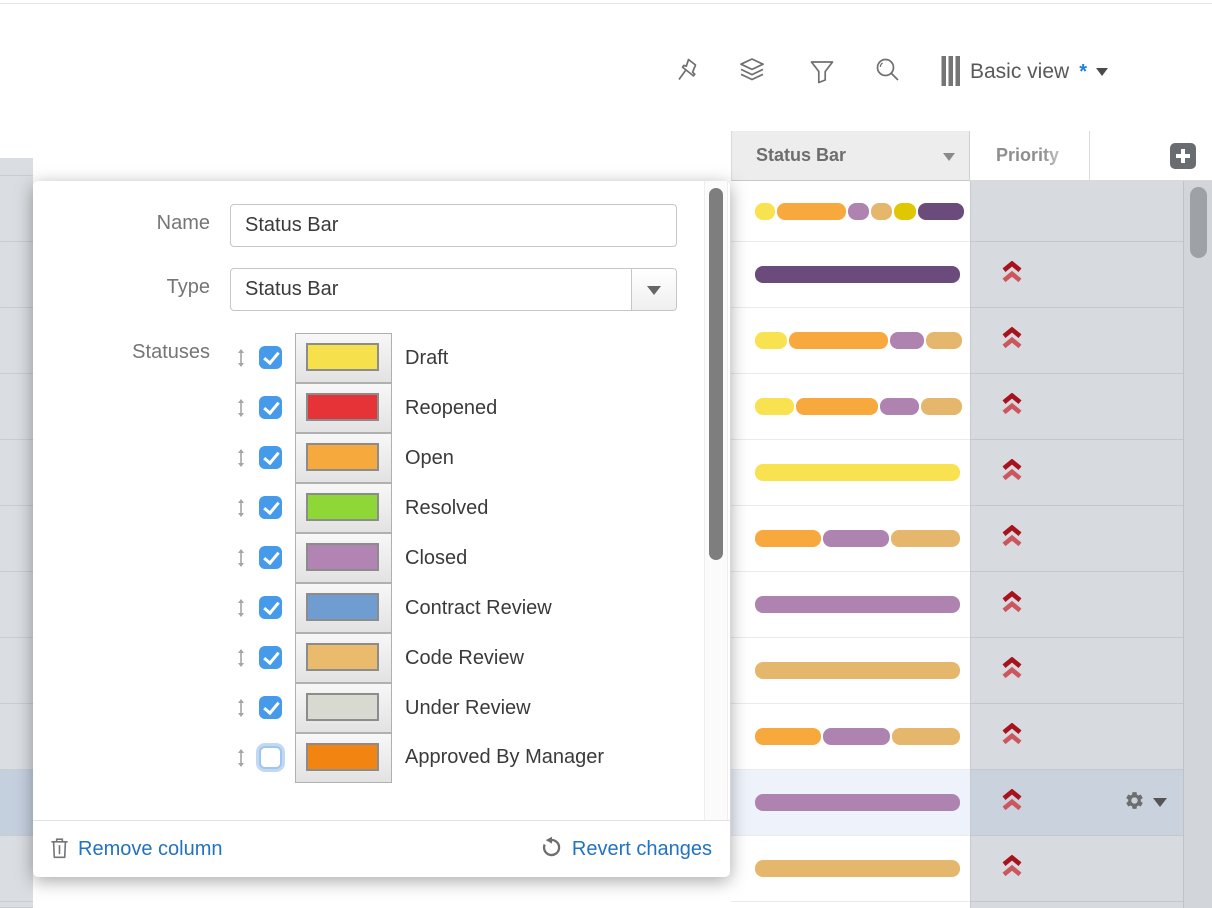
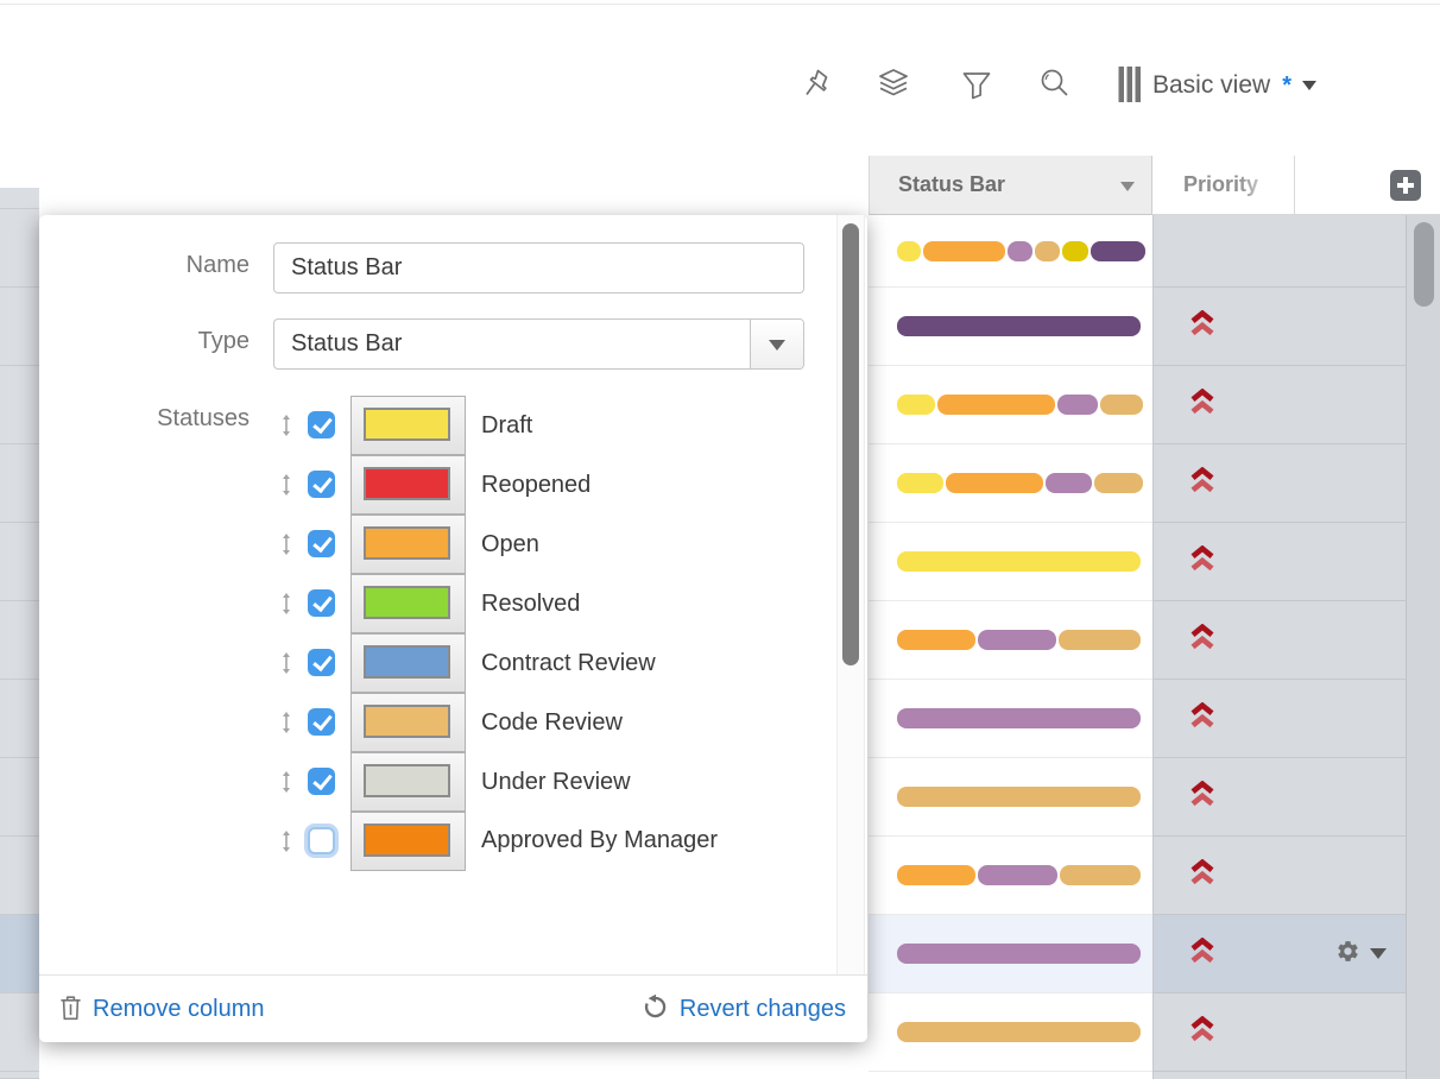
  Basic view
  *
  Status Bar
  Priori
  Name
  Status Bar
  Type
  Status Bar
  Statuses
  Draft
  Reopened
  Open
  Resolved
- Closed
  Contract Review
  Code Review
  Under Review
  Approved By Manager
  Remove column
  Revert changes
